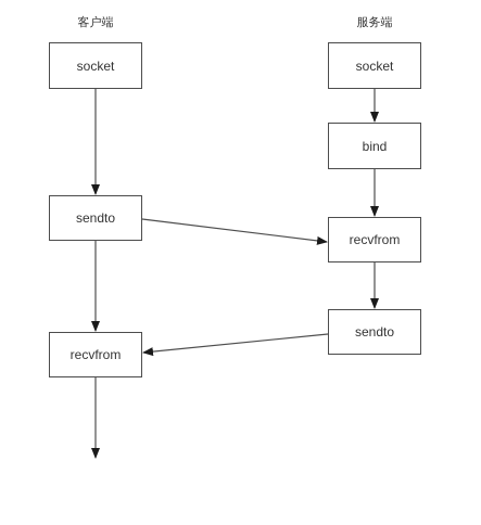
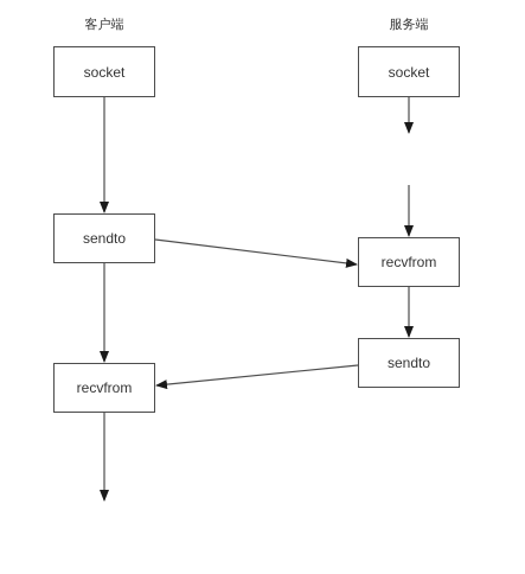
  客户端
  服务端
  socket
  sendto
  recvfrom
  socket
- bind
  recvfrom
  sendto
